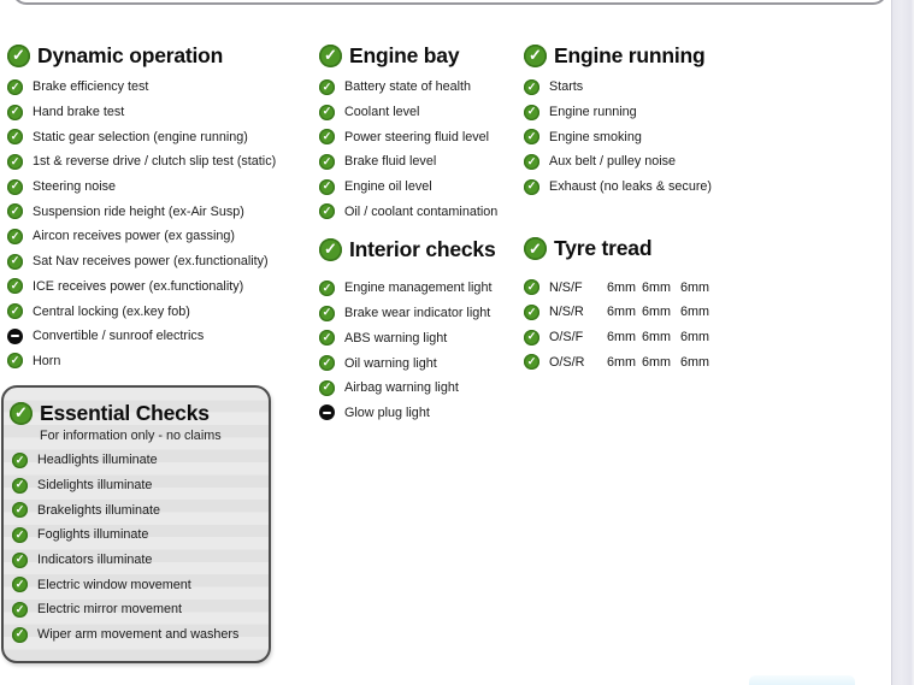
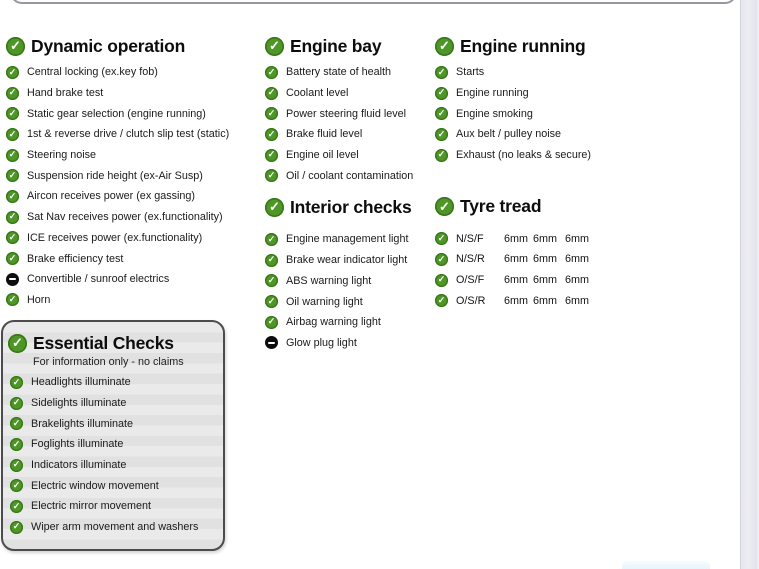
  Dynamic operation
- Brake efficiency test
+ Central locking (ex.key fob)
  Hand brake test
  Static gear selection (engine running)
  1st & reverse drive / clutch slip test (static)
  Steering noise
  Suspension ride height (ex-Air Susp)
  Aircon receives power (ex gassing)
  Sat Nav receives power (ex.functionality)
  ICE receives power (ex.functionality)
- Central locking (ex.key fob)
+ Brake efficiency test
  Convertible / sunroof electrics
  Horn
  Engine bay
  Battery state of health
  Coolant level
  Power steering fluid level
  Brake fluid level
  Engine oil level
  Oil / coolant contamination
  Interior checks
  Engine management light
  Brake wear indicator light
  ABS warning light
  Oil warning light
  Airbag warning light
  Glow plug light
  Engine running
  Starts
  Engine running
  Engine smoking
  Aux belt / pulley noise
  Exhaust (no leaks & secure)
  Tyre tread
  N/S/F
  6mm
  6mm
  6mm
  N/S/R
  6mm
  6mm
  6mm
  O/S/F
  6mm
  6mm
  6mm
  O/S/R
  6mm
  6mm
  6mm
  Essential Checks
  For information only - no claims
  Headlights illuminate
  Sidelights illuminate
  Brakelights illuminate
  Foglights illuminate
  Indicators illuminate
  Electric window movement
  Electric mirror movement
  Wiper arm movement and washers
